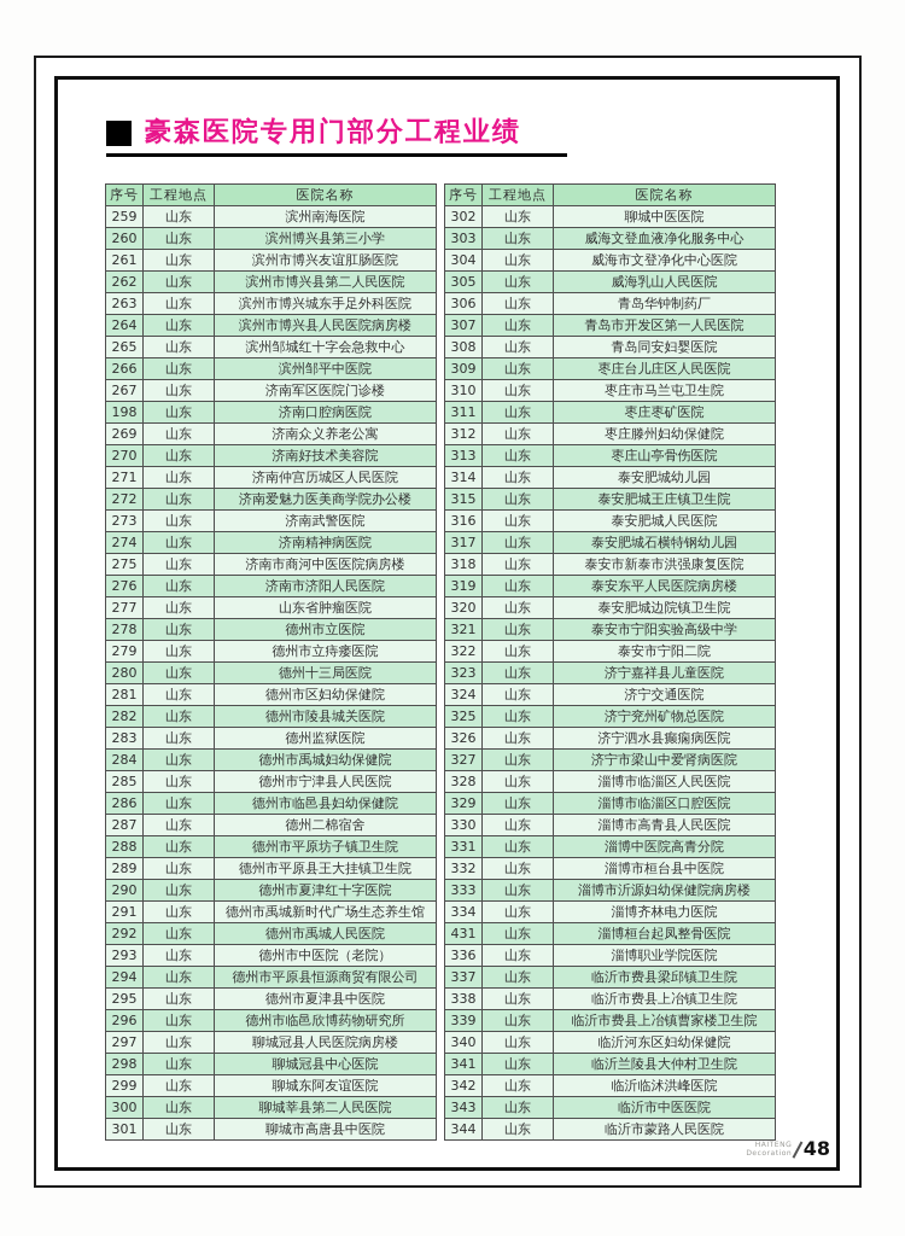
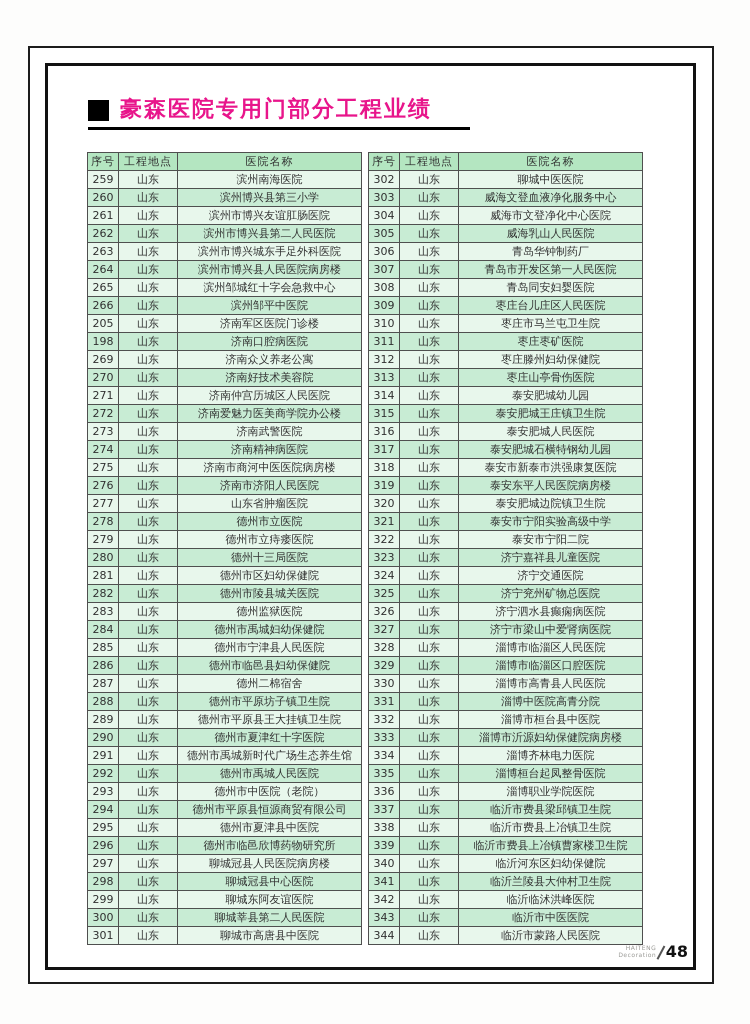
  豪森医院专用门部分工程业绩
  序号	工程地点	医院名称
  259	山东	滨州南海医院
  260	山东	滨州博兴县第三小学
  261	山东	滨州市博兴友谊肛肠医院
  262	山东	滨州市博兴县第二人民医院
  263	山东	滨州市博兴城东手足外科医院
  264	山东	滨州市博兴县人民医院病房楼
  265	山东	滨州邹城红十字会急救中心
  266	山东	滨州邹平中医院
- 267	山东	济南军区医院门诊楼
+ 205	山东	济南军区医院门诊楼
  198	山东	济南口腔病医院
  269	山东	济南众义养老公寓
  270	山东	济南好技术美容院
  271	山东	济南仲宫历城区人民医院
  272	山东	济南爱魅力医美商学院办公楼
  273	山东	济南武警医院
  274	山东	济南精神病医院
  275	山东	济南市商河中医医院病房楼
  276	山东	济南市济阳人民医院
  277	山东	山东省肿瘤医院
  278	山东	德州市立医院
  279	山东	德州市立痔瘘医院
  280	山东	德州十三局医院
  281	山东	德州市区妇幼保健院
  282	山东	德州市陵县城关医院
  283	山东	德州监狱医院
  284	山东	德州市禹城妇幼保健院
  285	山东	德州市宁津县人民医院
  286	山东	德州市临邑县妇幼保健院
  287	山东	德州二棉宿舍
  288	山东	德州市平原坊子镇卫生院
  289	山东	德州市平原县王大挂镇卫生院
  290	山东	德州市夏津红十字医院
  291	山东	德州市禹城新时代广场生态养生馆
  292	山东	德州市禹城人民医院
  293	山东	德州市中医院（老院）
  294	山东	德州市平原县恒源商贸有限公司
  295	山东	德州市夏津县中医院
  296	山东	德州市临邑欣博药物研究所
  297	山东	聊城冠县人民医院病房楼
  298	山东	聊城冠县中心医院
  299	山东	聊城东阿友谊医院
  300	山东	聊城莘县第二人民医院
  301	山东	聊城市高唐县中医院
  序号	工程地点	医院名称
  302	山东	聊城中医医院
  303	山东	威海文登血液净化服务中心
  304	山东	威海市文登净化中心医院
  305	山东	威海乳山人民医院
  306	山东	青岛华钟制药厂
  307	山东	青岛市开发区第一人民医院
  308	山东	青岛同安妇婴医院
  309	山东	枣庄台儿庄区人民医院
  310	山东	枣庄市马兰屯卫生院
  311	山东	枣庄枣矿医院
  312	山东	枣庄滕州妇幼保健院
  313	山东	枣庄山亭骨伤医院
  314	山东	泰安肥城幼儿园
  315	山东	泰安肥城王庄镇卫生院
  316	山东	泰安肥城人民医院
  317	山东	泰安肥城石横特钢幼儿园
  318	山东	泰安市新泰市洪强康复医院
  319	山东	泰安东平人民医院病房楼
  320	山东	泰安肥城边院镇卫生院
  321	山东	泰安市宁阳实验高级中学
  322	山东	泰安市宁阳二院
  323	山东	济宁嘉祥县儿童医院
  324	山东	济宁交通医院
  325	山东	济宁兖州矿物总医院
  326	山东	济宁泗水县癫痫病医院
  327	山东	济宁市梁山中爱肾病医院
  328	山东	淄博市临淄区人民医院
  329	山东	淄博市临淄区口腔医院
  330	山东	淄博市高青县人民医院
  331	山东	淄博中医院高青分院
  332	山东	淄博市桓台县中医院
  333	山东	淄博市沂源妇幼保健院病房楼
  334	山东	淄博齐林电力医院
- 431	山东	淄博桓台起凤整骨医院
+ 335	山东	淄博桓台起凤整骨医院
  336	山东	淄博职业学院医院
  337	山东	临沂市费县梁邱镇卫生院
  338	山东	临沂市费县上冶镇卫生院
  339	山东	临沂市费县上冶镇曹家楼卫生院
  340	山东	临沂河东区妇幼保健院
  341	山东	临沂兰陵县大仲村卫生院
  342	山东	临沂临沭洪峰医院
  343	山东	临沂市中医医院
  344	山东	临沂市蒙路人民医院
  48
